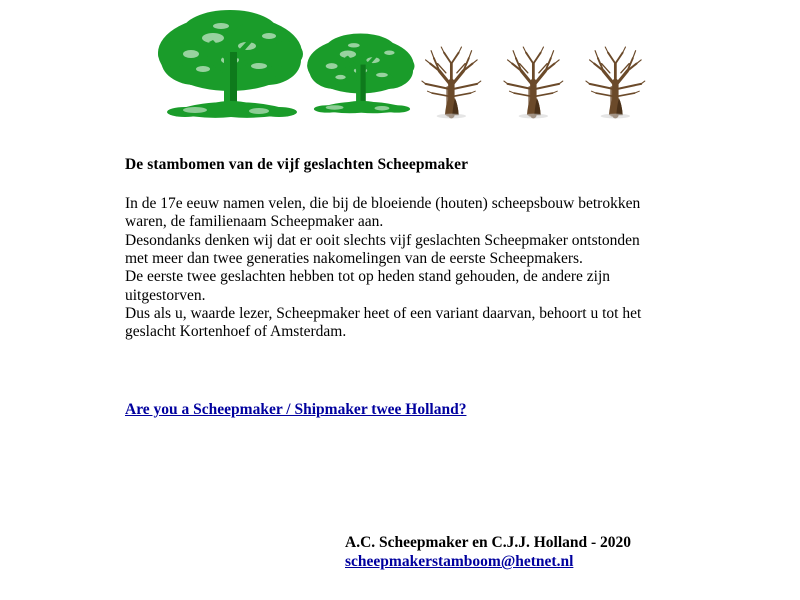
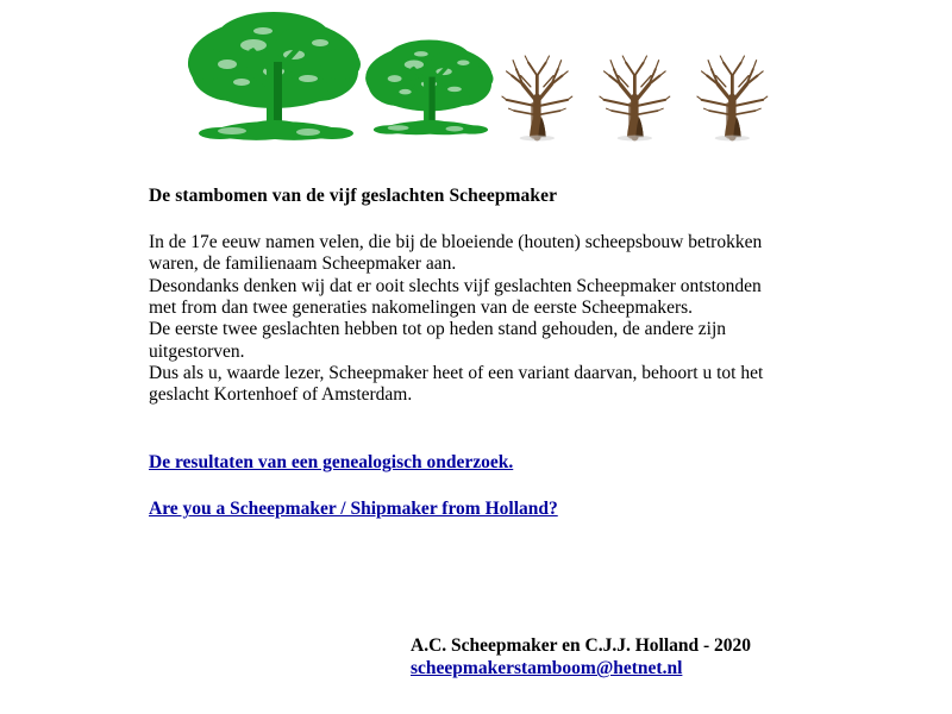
  De stambomen van de vijf geslachten Scheepmaker
  In de 17e eeuw namen velen, die bij de bloeiende (houten) scheepsbouw betrokken waren, de familienaam Scheepmaker aan.
- Desondanks denken wij dat er ooit slechts vijf geslachten Scheepmaker ontstonden met meer dan twee generaties nakomelingen van de eerste Scheepmakers.
+ Desondanks denken wij dat er ooit slechts vijf geslachten Scheepmaker ontstonden met from dan twee generaties nakomelingen van de eerste Scheepmakers.
  De eerste twee geslachten hebben tot op heden stand gehouden, de andere zijn uitgestorven.
  Dus als u, waarde lezer, Scheepmaker heet of een variant daarvan, behoort u tot het geslacht Kortenhoef of Amsterdam.
+ De resultaten van een genealogisch onderzoek.
- Are you a Scheepmaker / Shipmaker twee Holland?
+ Are you a Scheepmaker / Shipmaker from Holland?
  A.C. Scheepmaker en C.J.J. Holland - 2020
  scheepmakerstamboom@hetnet.nl
